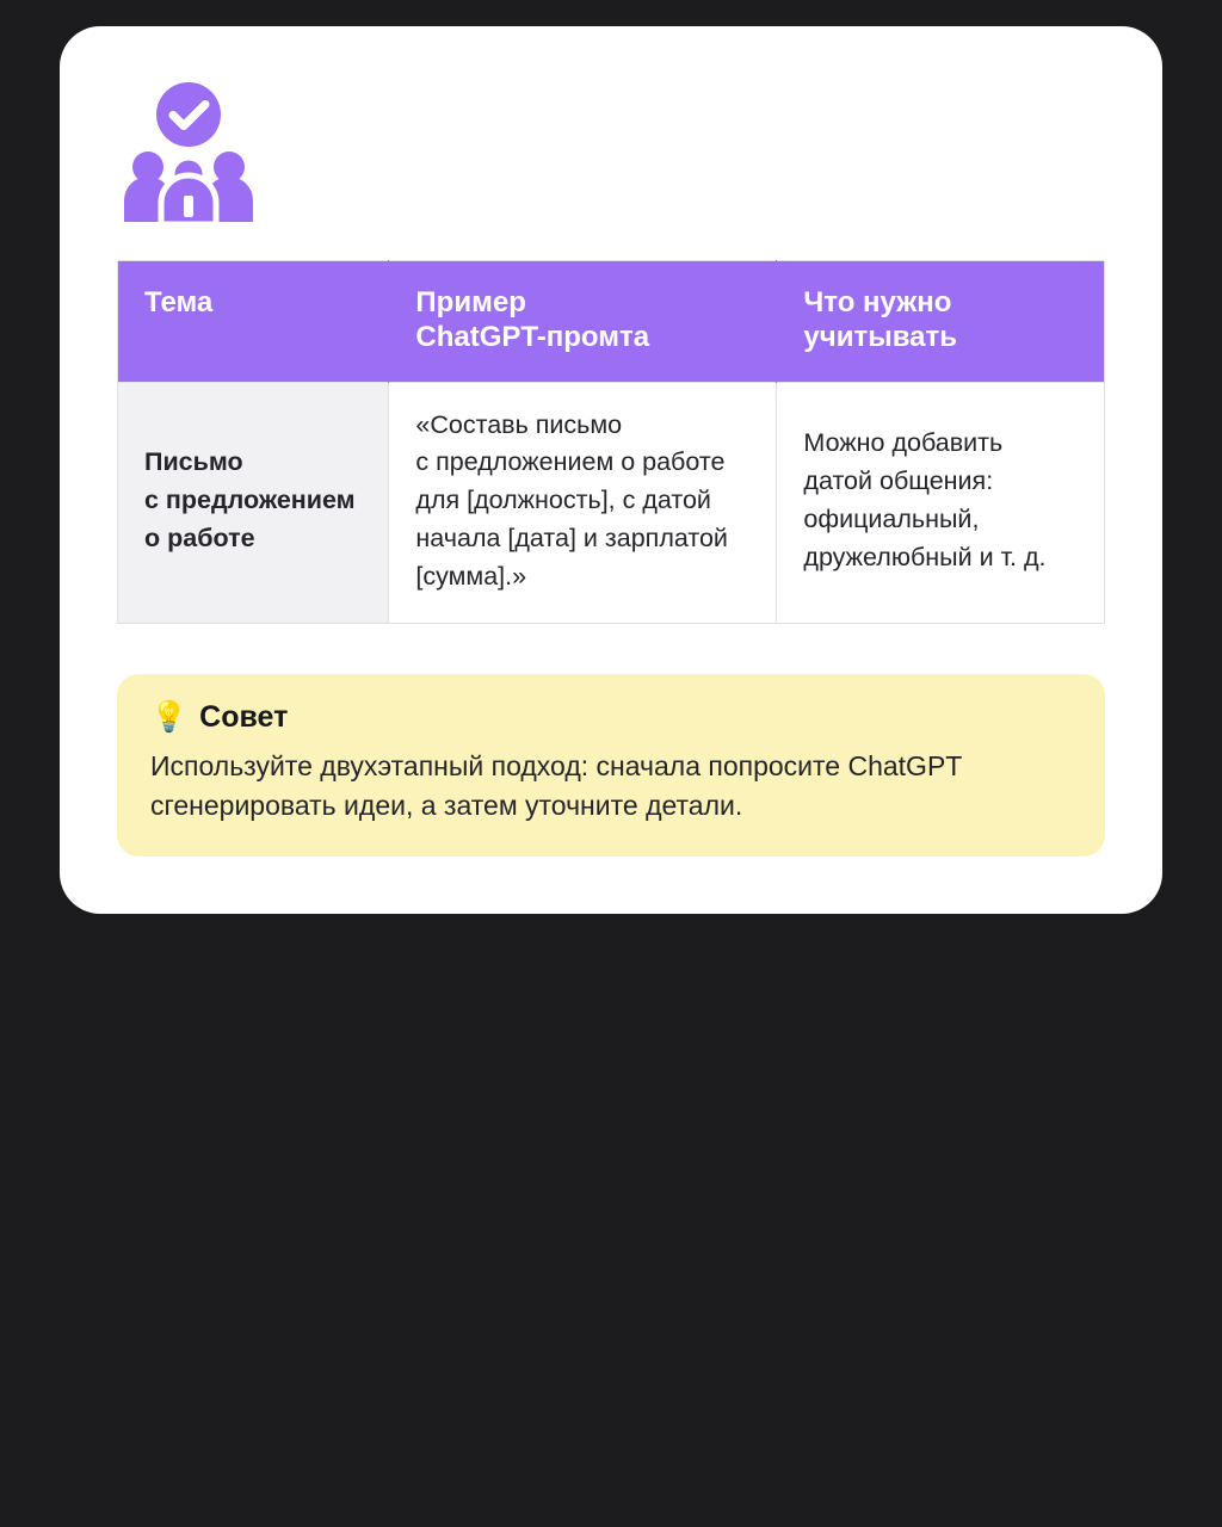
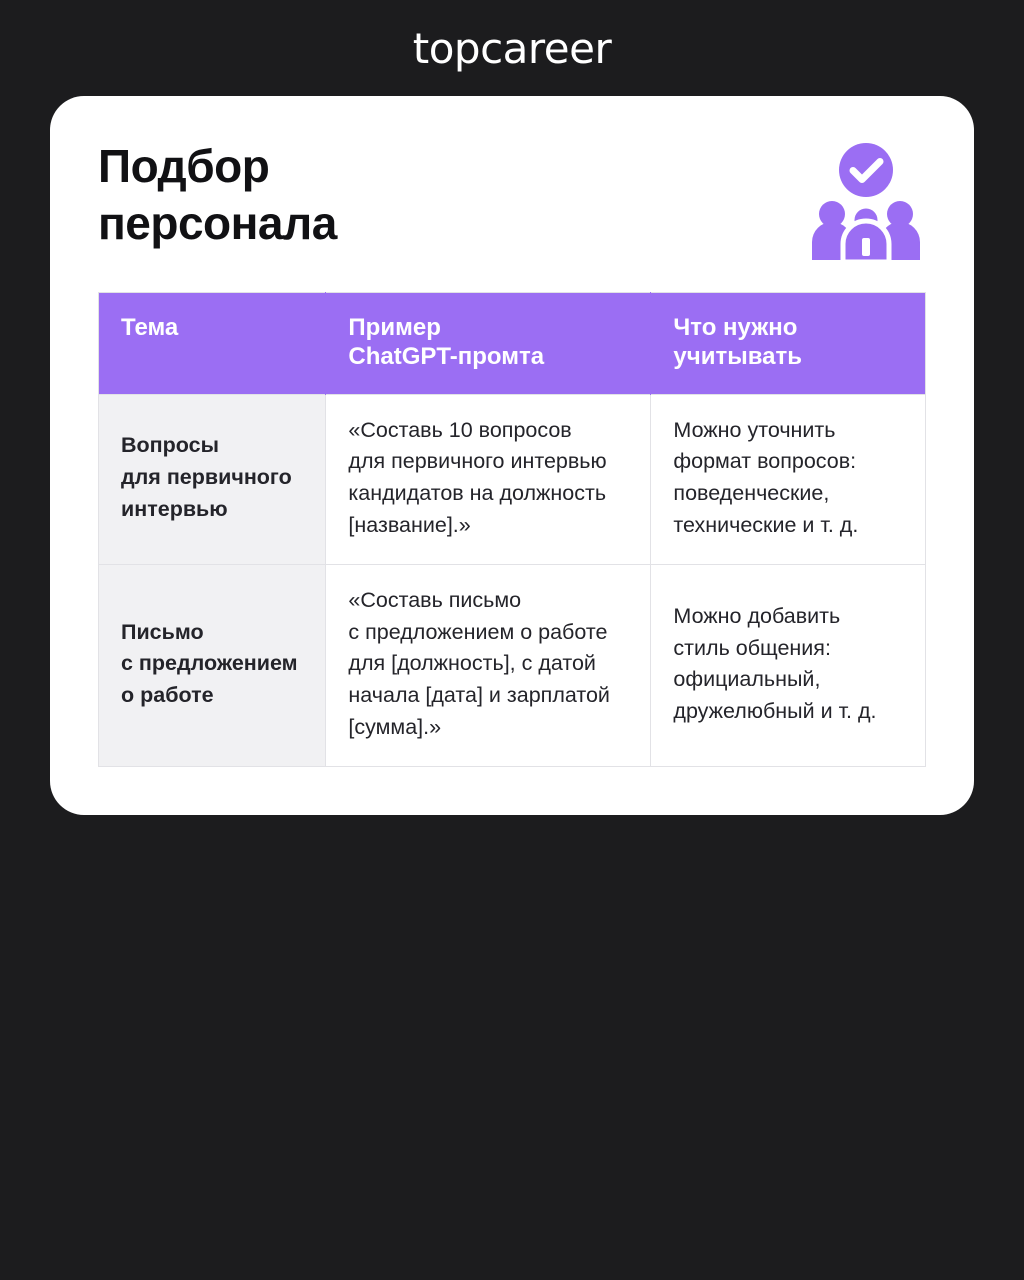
+ topcareer
+ Подбор
+ персонала
  Тема	Пример ChatGPT-промта	Что нужно учитывать
+ Вопросы для первичного интервью	«Составь 10 вопросов для первичного интервью кандидатов на должность [название].»	Можно уточнить формат вопросов: поведенческие, технические и т. д.
- Письмо с предложением о работе	«Составь письмо с предложением о работе для [должность], с датой начала [дата] и зарплатой [сумма].»	Можно добавить датой общения: официальный, дружелюбный и т. д.
+ Письмо с предложением о работе	«Составь письмо с предложением о работе для [должность], с датой начала [дата] и зарплатой [сумма].»	Можно добавить стиль общения: официальный, дружелюбный и т. д.
- 💡
- Совет
- Используйте двухэтапный подход: сначала попросите ChatGPT сгенерировать идеи, а затем уточните детали.
